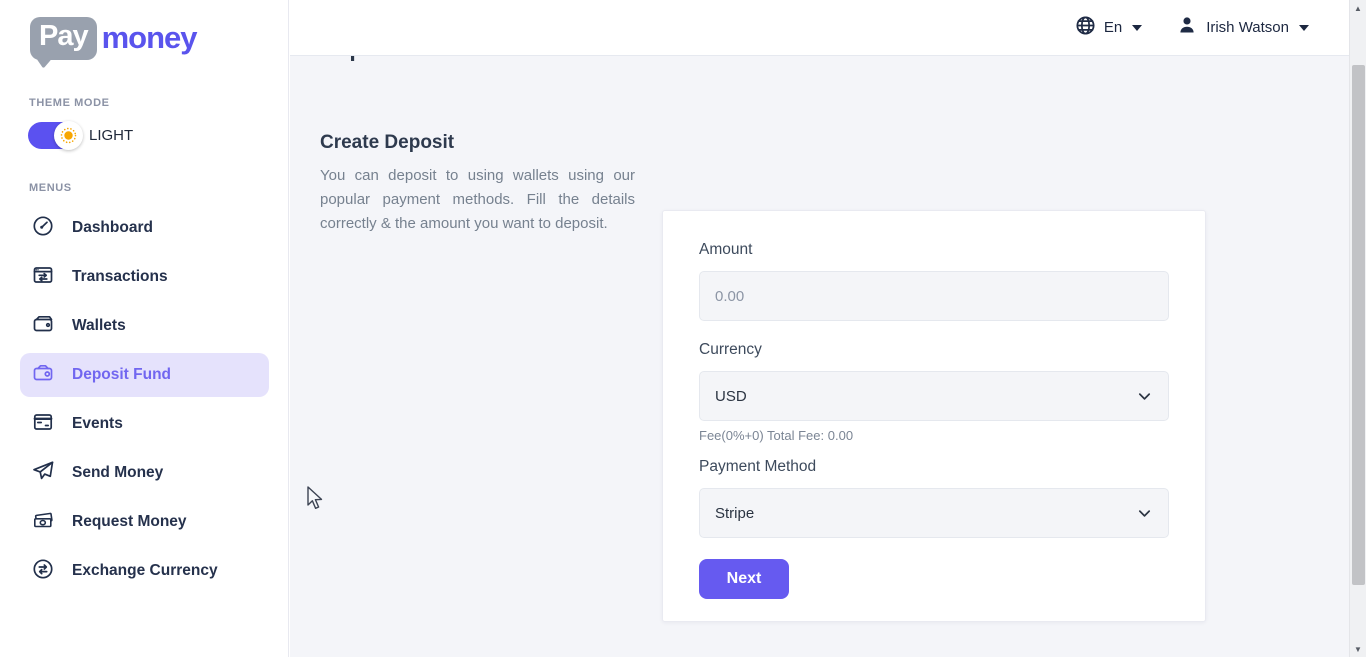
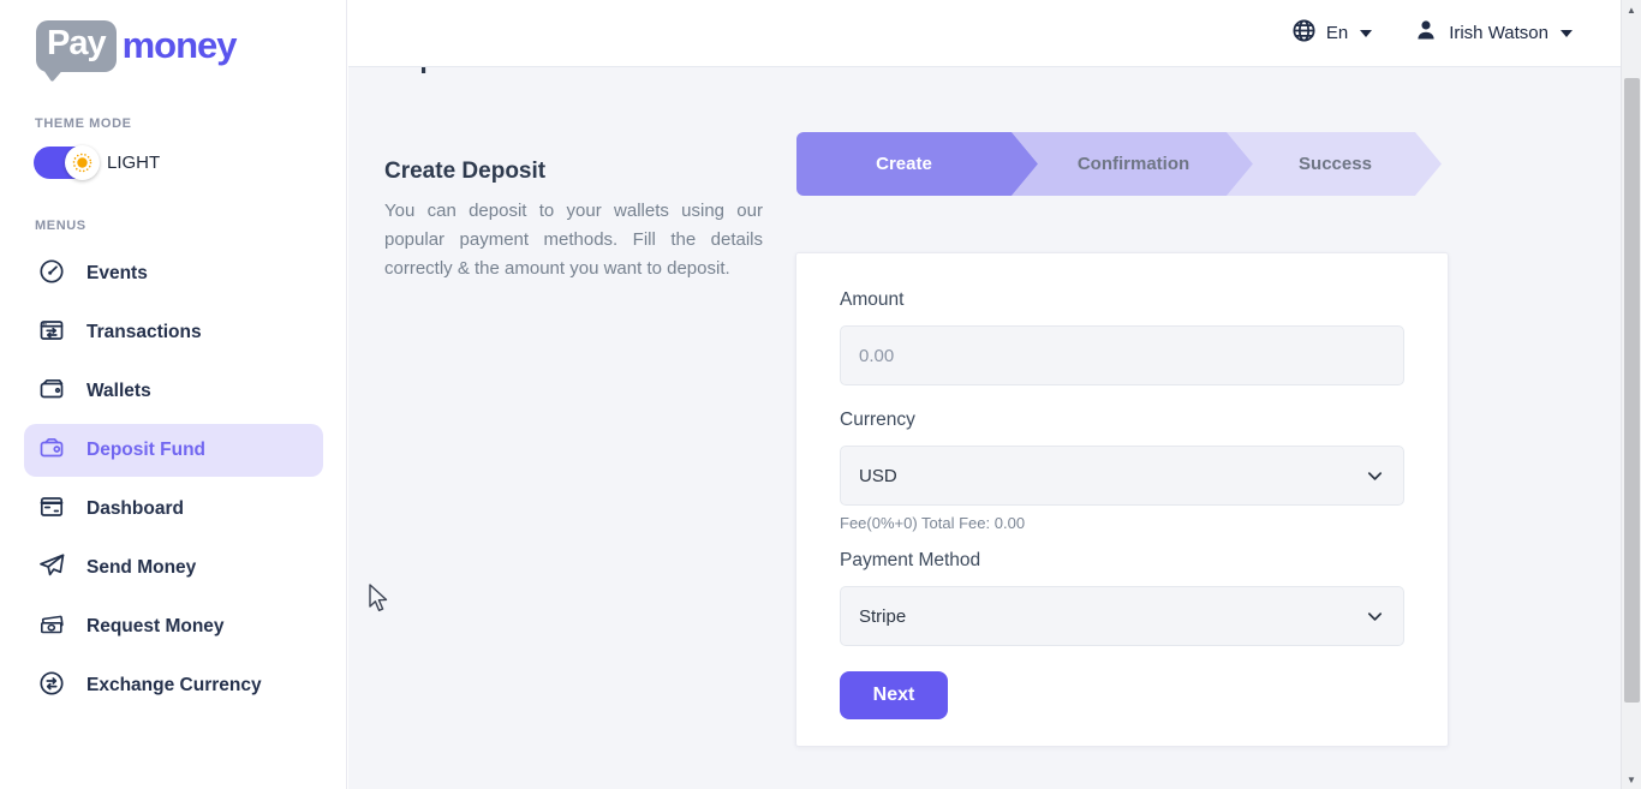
  Pay
  money
  THEME MODE
  LIGHT
  MENUS
- Dashboard
+ Events
  Transactions
  Wallets
  Deposit Fund
- Events
+ Dashboard
  Send Money
  Request Money
  Exchange Currency
  En
  Irish Watson
  Create Deposit
- You can deposit to using wallets using our popular payment methods. Fill the details correctly & the amount you want to deposit.
+ You can deposit to your wallets using our popular payment methods. Fill the details correctly & the amount you want to deposit.
+ Create
+ Confirmation
+ Success
  Amount
  0.00
  Currency
  USD
  Fee(0%+0) Total Fee: 0.00
  Payment Method
  Stripe
  Next
  ▲
  ▼
